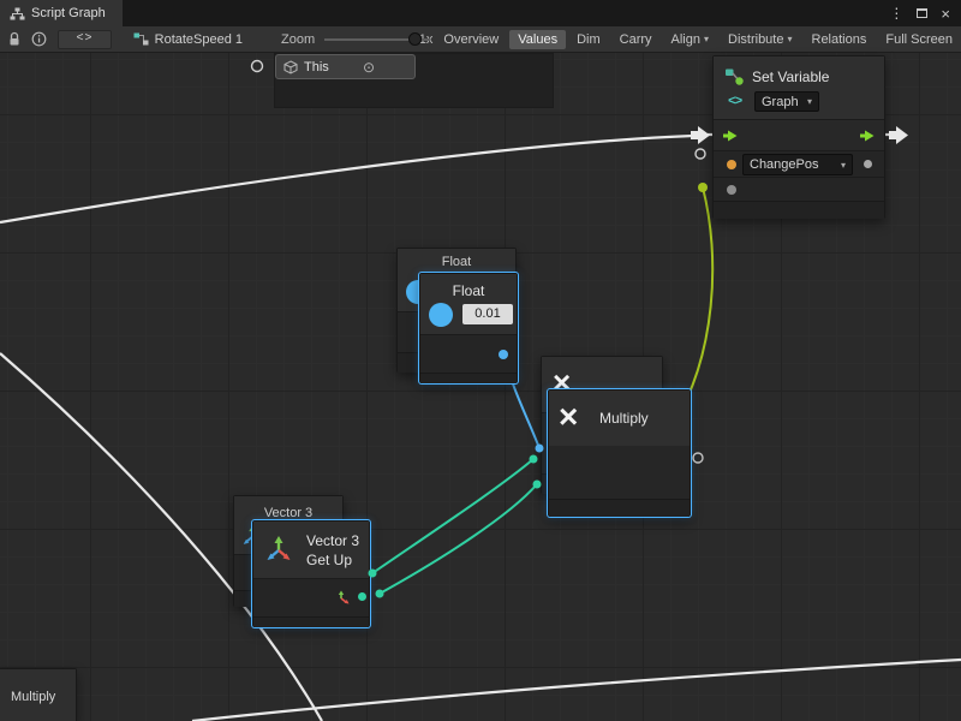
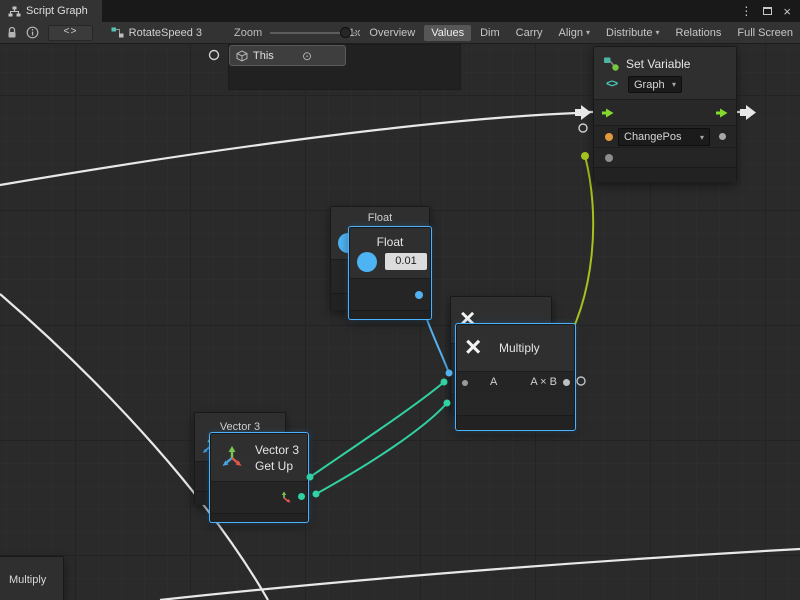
  Script Graph
  ⋮
  ×
  <>
- RotateSpeed 1
+ RotateSpeed 3
  Zoom
  Overview
  Values
  Dim
  Carry
  Align
  ▾
  Distribute
  ▾
  Relations
  Full Screen
  Float
  ×
  Vector 3
  This
  ⊙
  Set Variable
  <>
  Graph
  ▾
  ChangePos
  ▾
  Float
  0.01
  ×
  Multiply
+ A
+ A × B
  Vector 3
  Get Up
  Multiply
